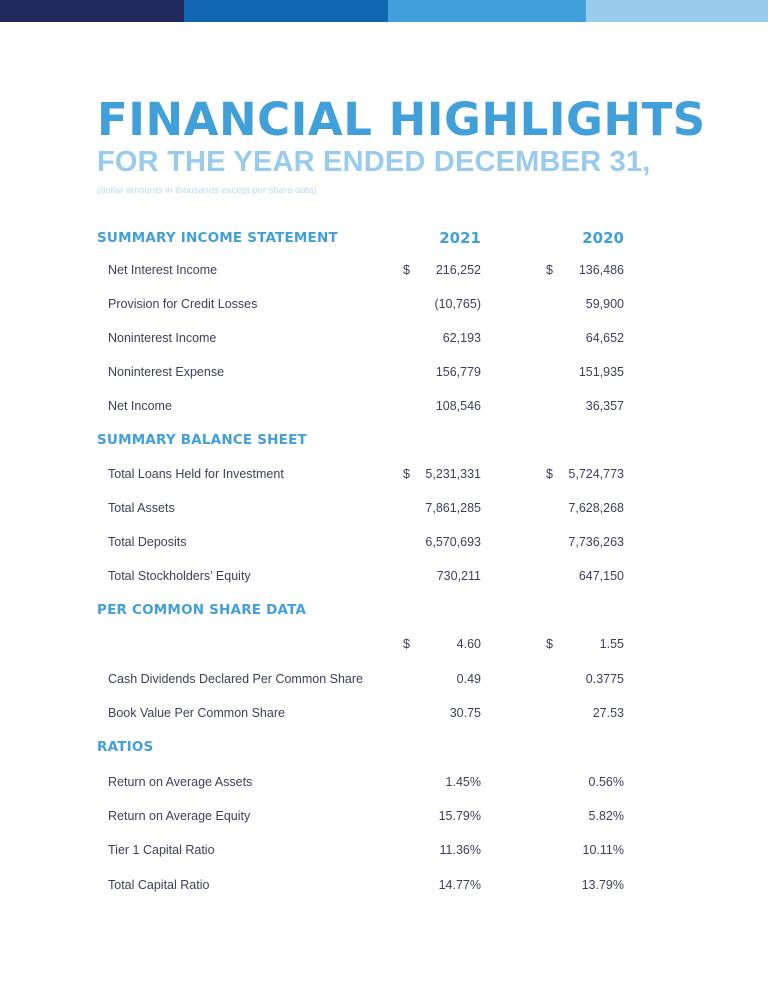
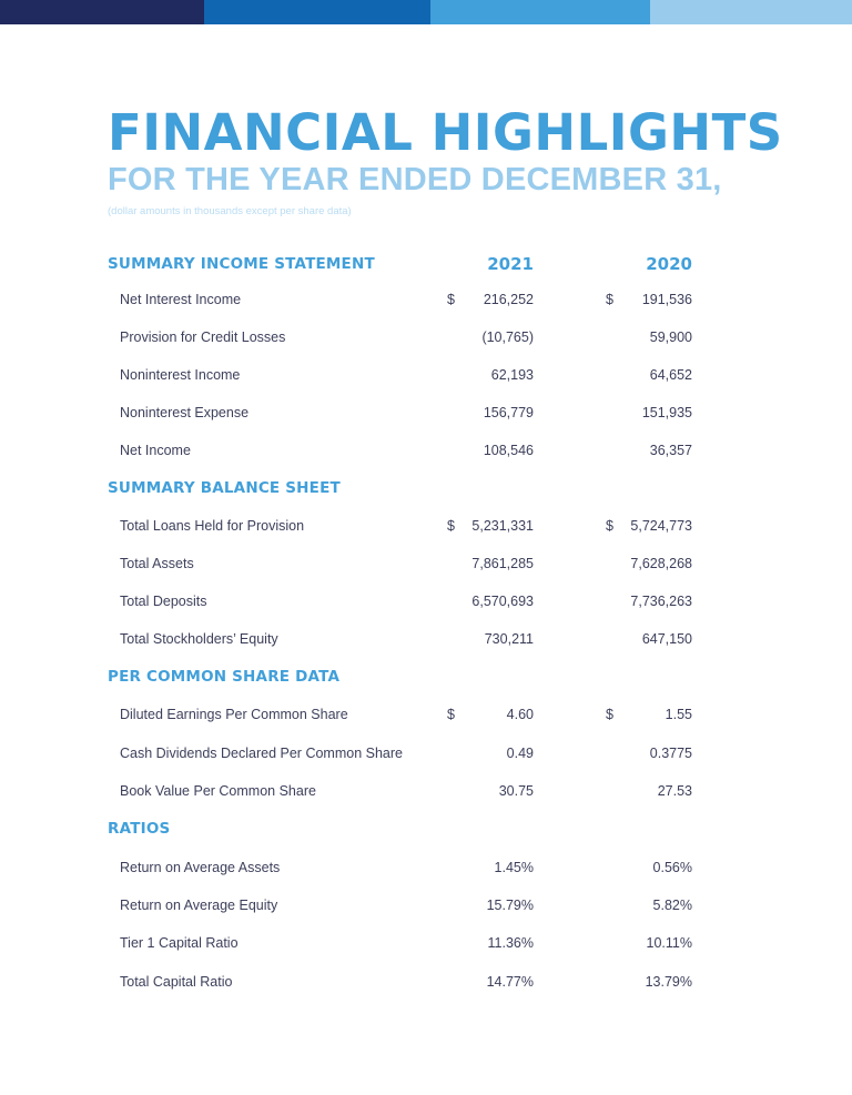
  FINANCIAL HIGHLIGHTS
  FOR THE YEAR ENDED DECEMBER 31,
  (dollar amounts in thousands except per share data)
  SUMMARY INCOME STATEMENT
  2021
  2020
  Net Interest Income
  $
  216,252
  $
- 136,486
+ 191,536
  Provision for Credit Losses
  (10,765)
  59,900
  Noninterest Income
  62,193
  64,652
  Noninterest Expense
  156,779
  151,935
  Net Income
  108,546
  36,357
  SUMMARY BALANCE SHEET
- Total Loans Held for Investment
+ Total Loans Held for Provision
  $
  5,231,331
  $
  5,724,773
  Total Assets
  7,861,285
  7,628,268
  Total Deposits
  6,570,693
  7,736,263
  Total Stockholders’ Equity
  730,211
  647,150
  PER COMMON SHARE DATA
+ Diluted Earnings Per Common Share
  $
  4.60
  $
  1.55
  Cash Dividends Declared Per Common Share
  0.49
  0.3775
  Book Value Per Common Share
  30.75
  27.53
  RATIOS
  Return on Average Assets
  1.45%
  0.56%
  Return on Average Equity
  15.79%
  5.82%
  Tier 1 Capital Ratio
  11.36%
  10.11%
  Total Capital Ratio
  14.77%
  13.79%
